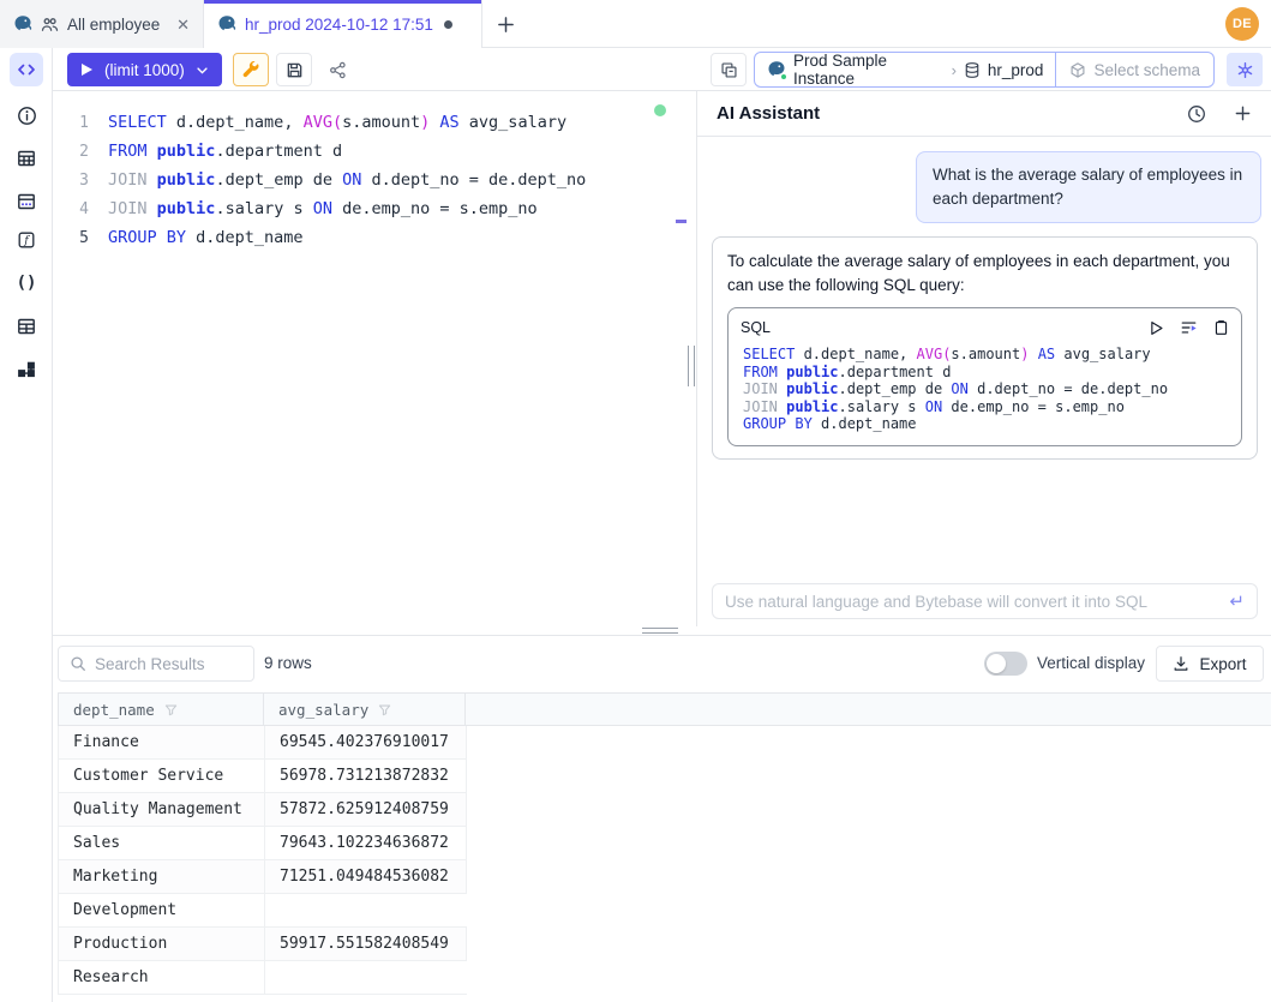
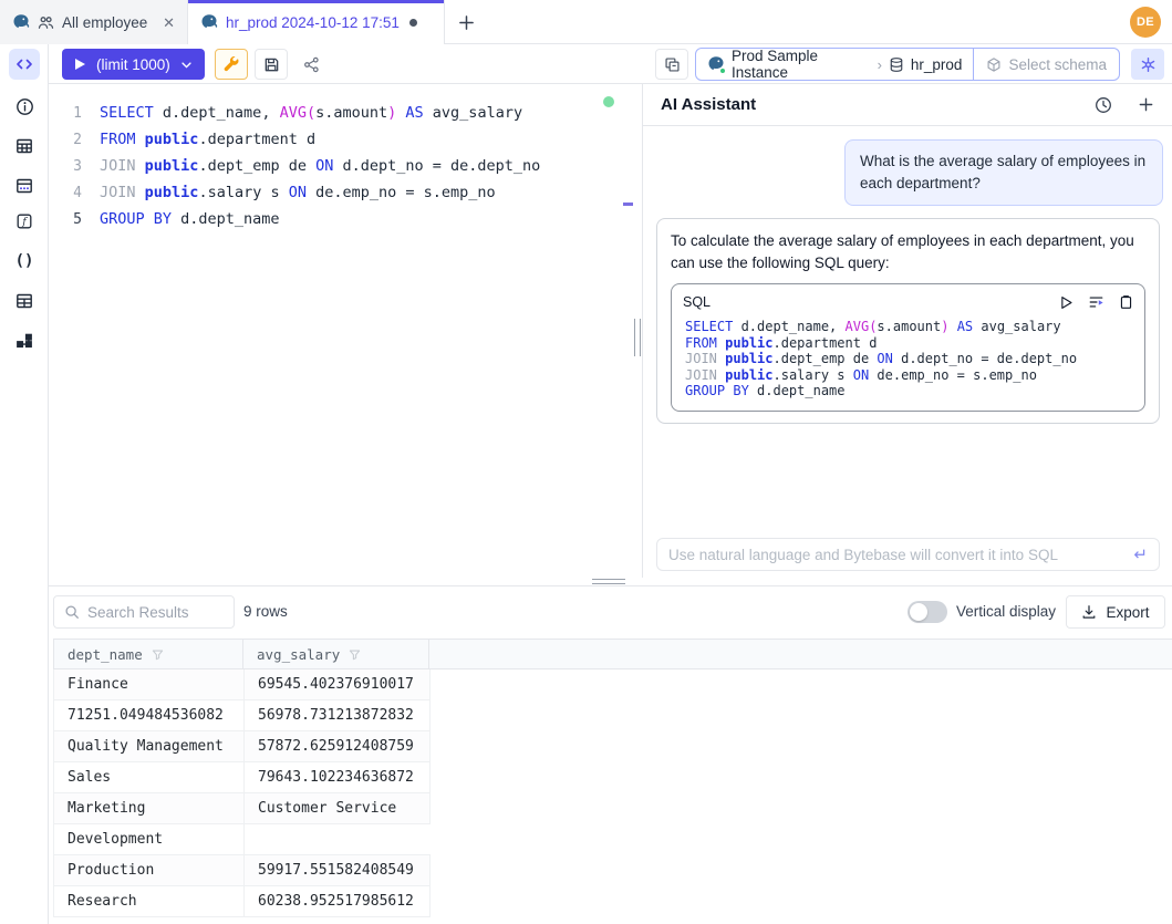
  All employee
  ✕
  hr_prod 2024-10-12 17:51
  DE
  (limit 1000)
  Prod Sample Instance
  ›
  hr_prod
  Select schema
  f
  ()
  1
  SELECT d.dept_name, AVG(s.amount) AS avg_salary
  2
  FROM public.department d
  3
  JOIN public.dept_emp de ON d.dept_no = de.dept_no
  4
  JOIN public.salary s ON de.emp_no = s.emp_no
  5
  GROUP BY d.dept_name
  AI Assistant
  What is the average salary of employees in each department?
  To calculate the average salary of employees in each department, you can use the following SQL query:
  SQL
  SELECT d.dept_name, AVG(s.amount) AS avg_salary
  FROM public.department d
  JOIN public.dept_emp de ON d.dept_no = de.dept_no
  JOIN public.salary s ON de.emp_no = s.emp_no
  GROUP BY d.dept_name
  Use natural language and Bytebase will convert it into SQL
  ↵
  Search Results
  9 rows
  Vertical display
  Export
  dept_name
  avg_salary
  Finance
  69545.402376910017
- Customer Service
+ 71251.049484536082
  56978.731213872832
  Quality Management
  57872.625912408759
  Sales
  79643.102234636872
  Marketing
- 71251.049484536082
+ Customer Service
  Development
  Production
  59917.551582408549
  Research
+ 60238.952517985612
